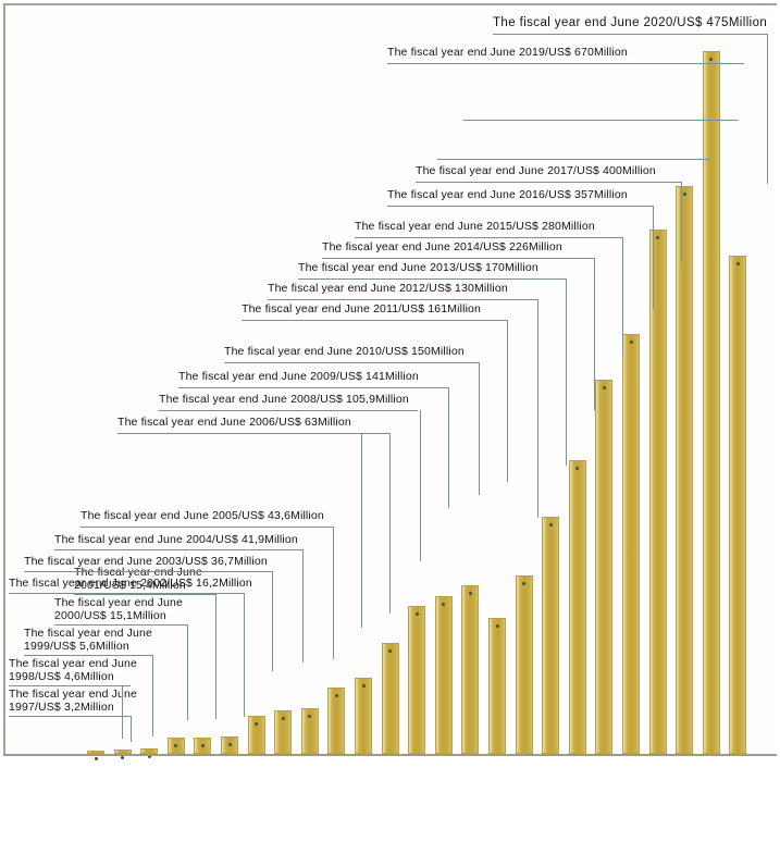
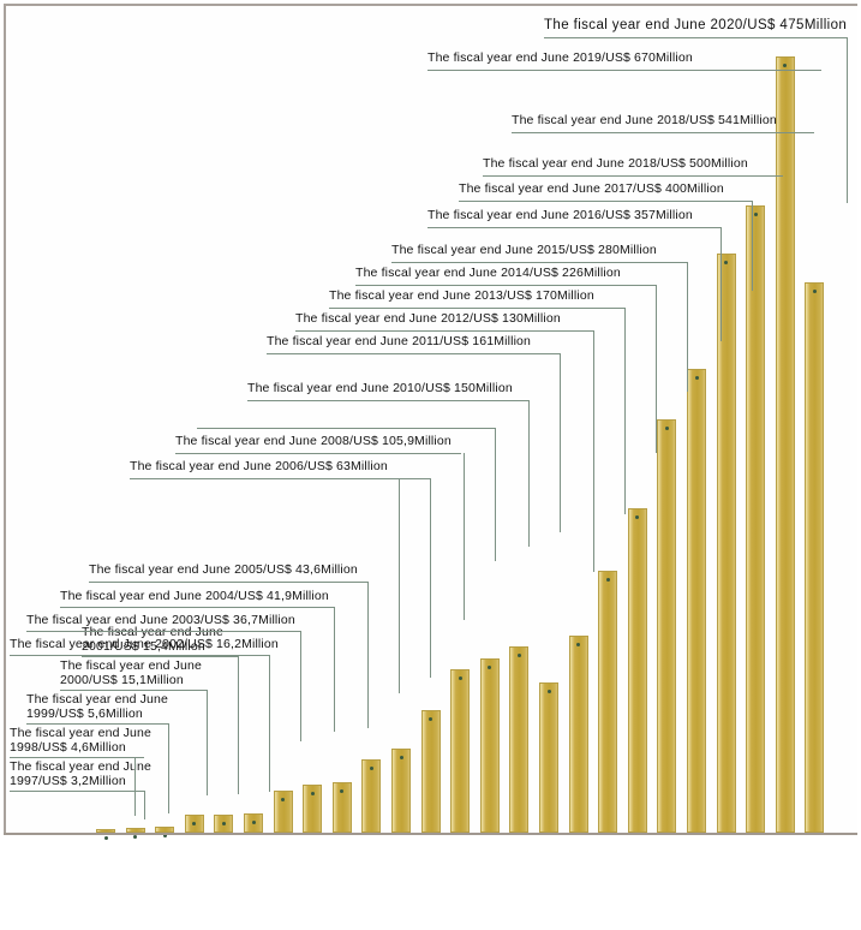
  The fiscal year end Jne
  1997/US$ 3,2Million
  The fiscal year end June
  1998/US$ 4,6Million
  The fiscal year end June
  1999/US$ 5,6Million
  The fiscal year end June
  2000/US$ 15,1Million
  The fiscal year end June
  2001/US$ 15,4Million
  The fiscal year end June 2002/US$ 16,2Million
  The fiscal year end June 2003/US$ 36,7Million
  The fiscal year end June 2004/US$ 41,9Million
  The fiscal year end June 2005/US$ 43,6Million
  The fiscal year end June 2006/US$ 63Million
  The fiscal year end June 2008/US$ 105,9Million
- The fiscal year end June 2009/US$ 141Million
  The fiscal year end June 2010/US$ 150Million
  The fiscal year end June 2011/US$ 161Million
  The fiscal year end June 2012/US$ 130Million
  The fiscal year end June 2013/US$ 170Million
  The fiscal year end June 2014/US$ 226Million
  The fiscal year end June 2015/US$ 280Million
  The fiscal year end June 2016/US$ 357Million
  The fiscal year end June 2017/US$ 400Million
+ The fiscal year end June 2018/US$ 500Million
+ The fiscal year end June 2018/US$ 541Million
  The fiscal year end June 2019/US$ 670Million
  The fiscal year end June 2020/US$ 475Million
